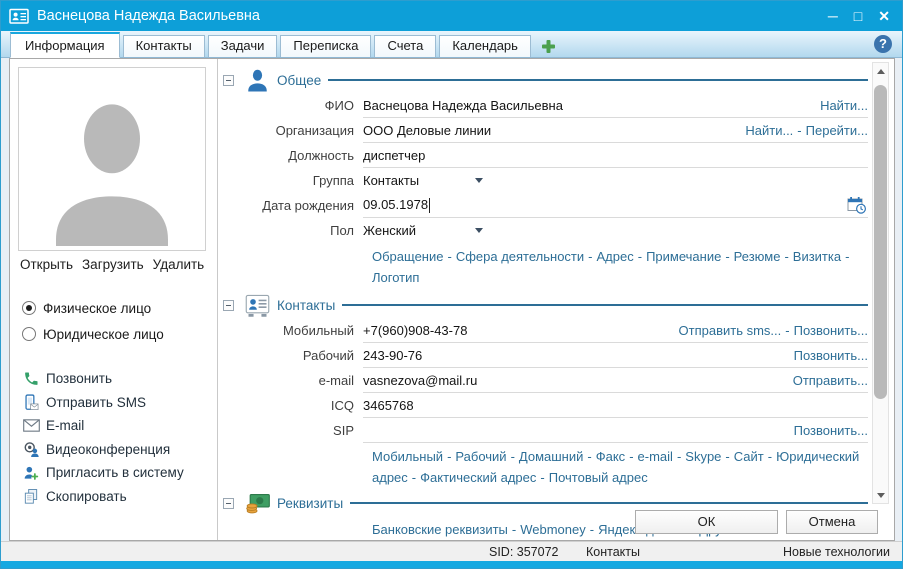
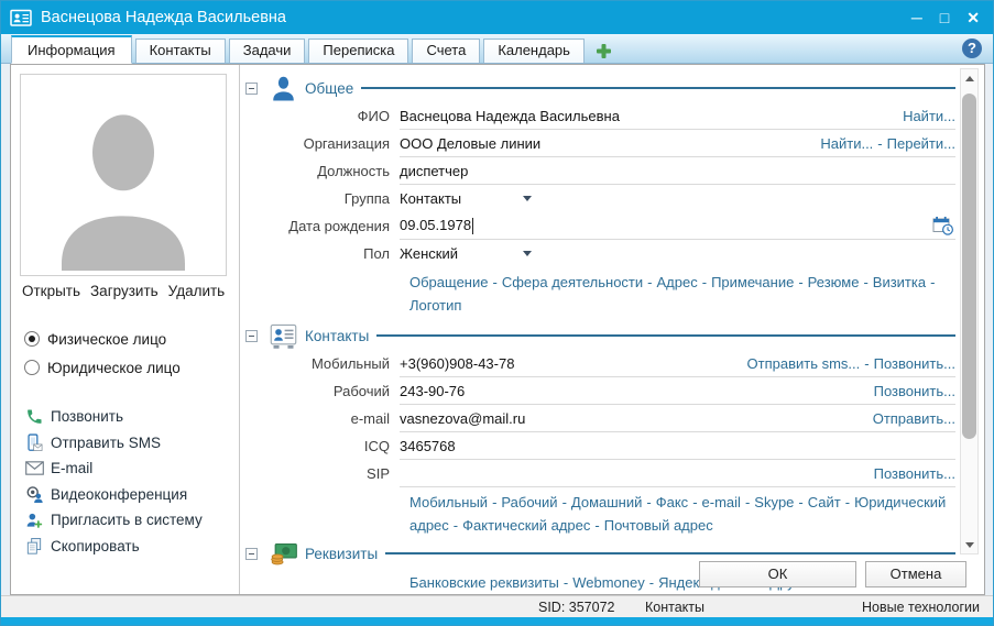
  Васнецова Надежда Васильевна
  ─
  □
  ✕
  Информация
  Контакты
  Задачи
  Переписка
  Счета
  Календарь
  ?
  Открыть
  Загрузить
  Удалить
  Физическое лицо
  Юридическое лицо
  Позвонить
  Отправить SMS
  E-mail
  Видеоконференция
  Пригласить в систему
  Скопировать
  Общее
  ФИО
  Васнецова Надежда Васильевна
  Найти...
  Организация
  ООО Деловые линии
  Найти... - Перейти...
  Должность
  диспетчер
  Группа
  Контакты
  Дата рождения
  09.05.1978
  Пол
  Женский
  Обращение - Сфера деятельности - Адрес - Примечание - Резюме - Визитка -Логотип
  Контакты
  Мобильный
- +7(960)908-43-78
+ +3(960)908-43-78
  Отправить sms... - Позвонить...
  Рабочий
  243-90-76
  Позвонить...
  e-mail
  vasnezova@mail.ru
  Отправить...
  ICQ
  3465768
  SIP
  Позвонить...
  Мобильный - Рабочий - Домашний - Факс - e-mail - Skype - Сайт - Юридический адрес - Фактический адрес - Почтовый адрес
  Реквизиты
  ОК
  Отмена
  SID: 357072
  Контакты
  Новые технологии
